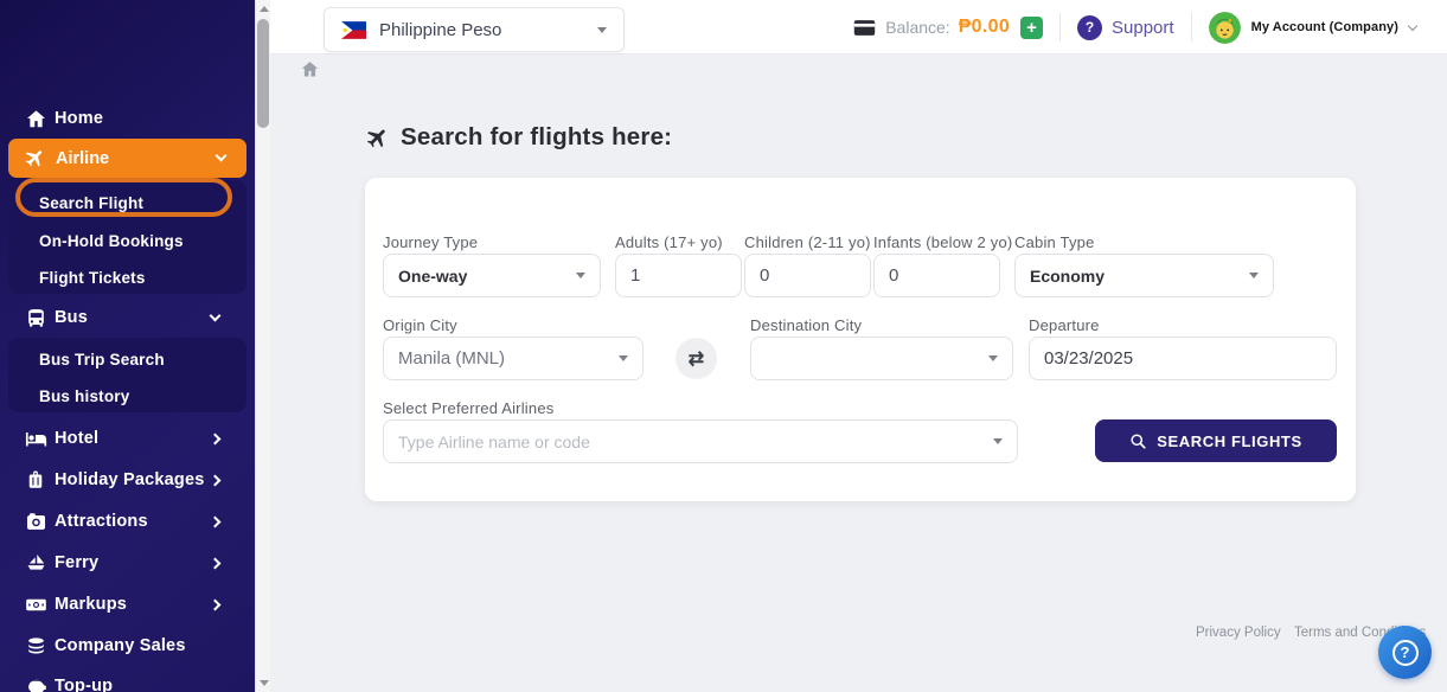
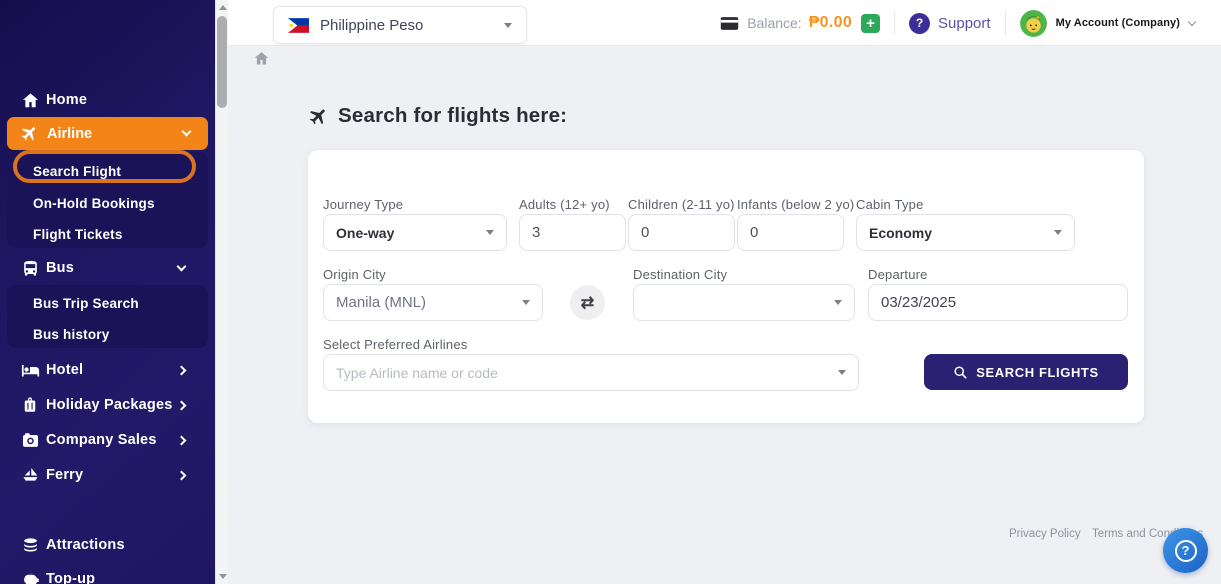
  Home
  Airline
  Search Flight
  On-Hold Bookings
  Flight Tickets
  Bus
  Bus Trip Search
  Bus history
  Hotel
  Holiday Packages
- Attractions
+ Company Sales
  Ferry
- Markups
- Company Sales
+ Attractions
  Top-up
  Philippine Peso
  Balance:
  ₱0.00
  +
  ?
  Support
  My Account (Company)
  Search for flights here:
  Journey Type
  One-way
- Adults (17+ yo)
+ Adults (12+ yo)
- 1
+ 3
  Children (2-11 yo)
  0
  Infants (below 2 yo)
  0
  Cabin Type
  Economy
  Origin City
  Manila (MNL)
  ⇄
  Destination City
  Departure
  03/23/2025
  Select Preferred Airlines
  Type Airline name or code
  SEARCH FLIGHTS
  Privacy Policy
  ?
